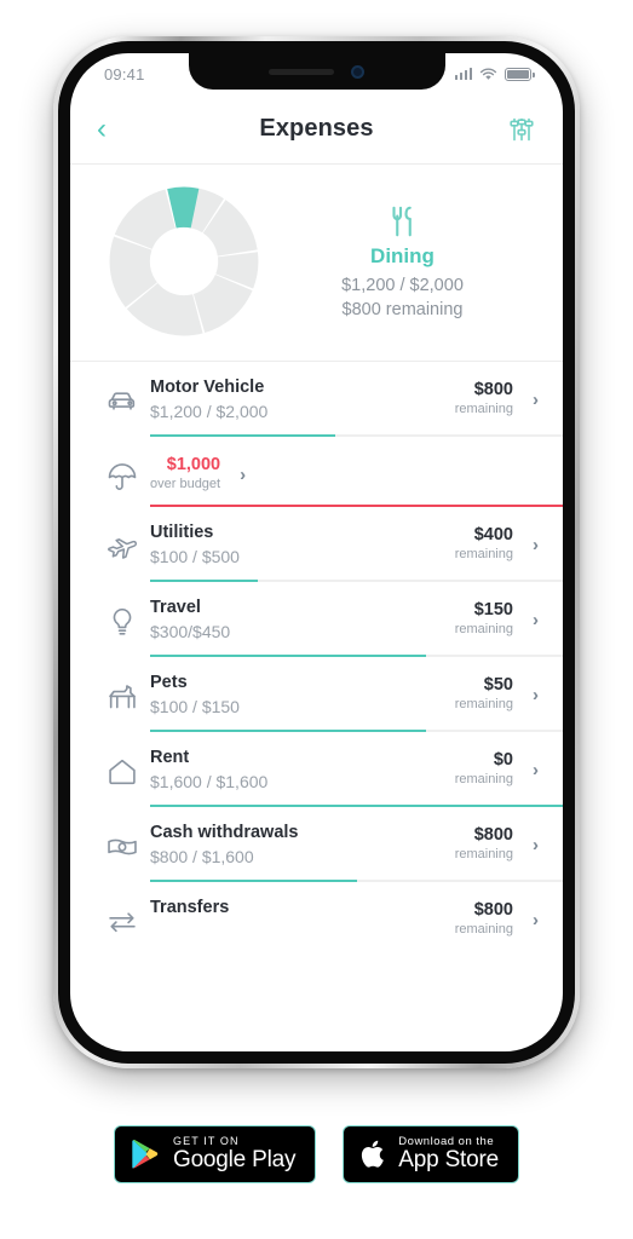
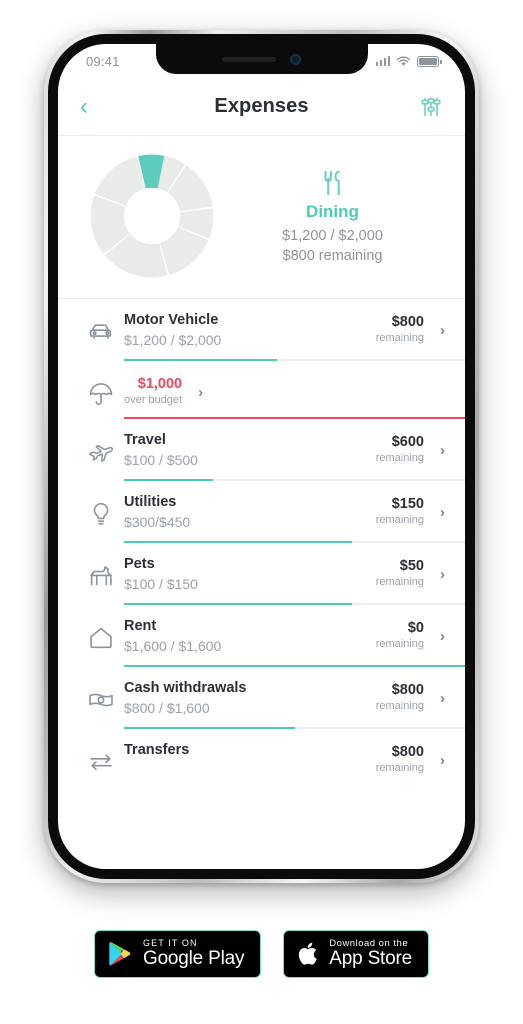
  09:41
  ‹
  Expenses
  Dining
  $1,200 / $2,000
  $800 remaining
  Motor Vehicle
  $1,200 / $2,000
  $800
  remaining
  ›
  $1,000
  over budget
  ›
- Utilities
+ Travel
  $100 / $500
- $400
+ $600
  remaining
  ›
- Travel
+ Utilities
  $300/$450
  $150
  remaining
  ›
  Pets
  $100 / $150
  $50
  remaining
  ›
  Rent
  $1,600 / $1,600
  $0
  remaining
  ›
  Cash withdrawals
  $800 / $1,600
  $800
  remaining
  ›
  Transfers
  $800
  remaining
  ›
  GET IT ON
  Google Play
  Download on the
  App Store
